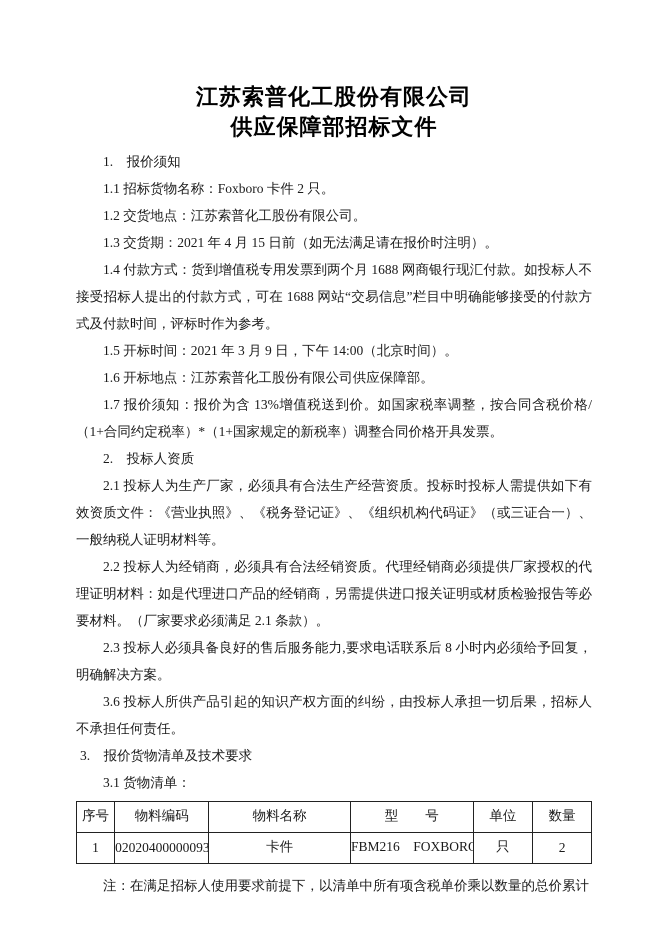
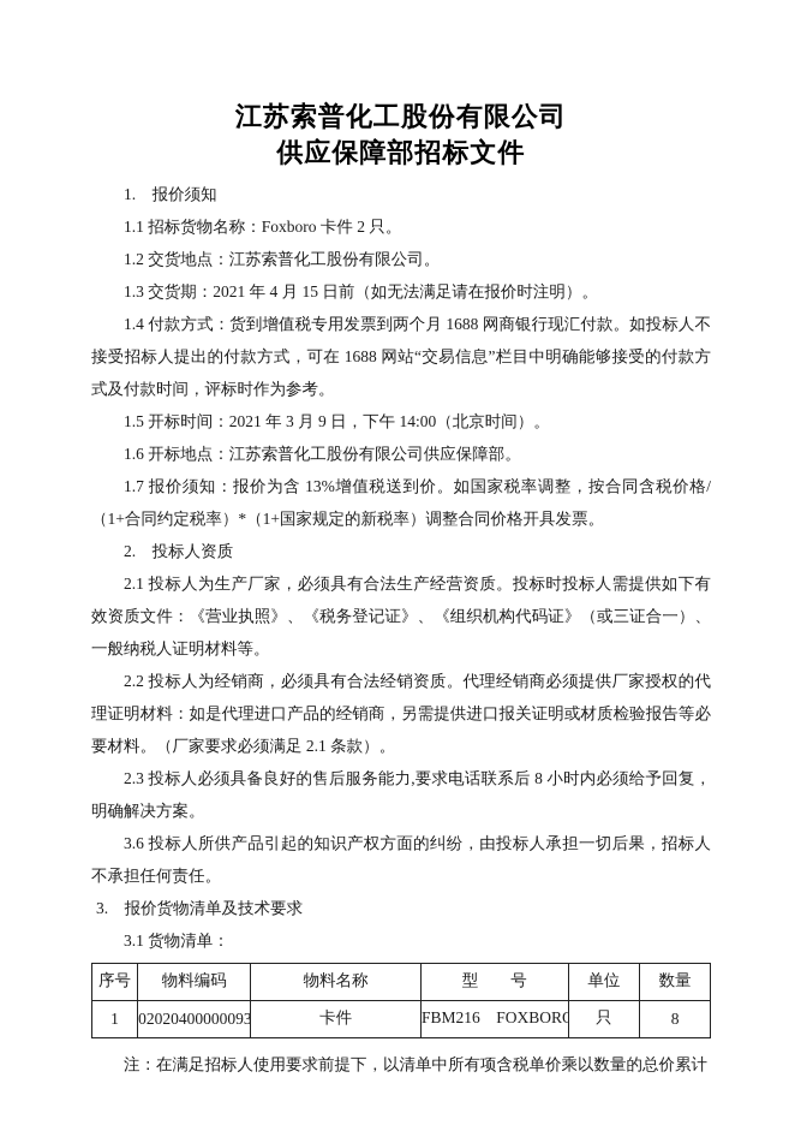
  江苏索普化工股份有限公司
  供应保障部招标文件
  1. 报价须知
  1.1 招标货物名称：Foxboro 卡件 2 只。
  1.2 交货地点：江苏索普化工股份有限公司。
  1.3 交货期：2021 年 4 月 15 日前（如无法满足请在报价时注明）。
  1.4 付款方式：货到增值税专用发票到两个月 1688 网商银行现汇付款。如投标人不接受招标人提出的付款方式，可在 1688 网站“交易信息”栏目中明确能够接受的付款方式及付款时间，评标时作为参考。
  1.5 开标时间：2021 年 3 月 9 日，下午 14:00（北京时间）。
  1.6 开标地点：江苏索普化工股份有限公司供应保障部。
  1.7 报价须知：报价为含 13%增值税送到价。如国家税率调整，按合同含税价格/（1+合同约定税率）*（1+国家规定的新税率）调整合同价格开具发票。
  2. 投标人资质
  2.1 投标人为生产厂家，必须具有合法生产经营资质。投标时投标人需提供如下有效资质文件：《营业执照》、《税务登记证》、《组织机构代码证》（或三证合一）、一般纳税人证明材料等。
  2.2 投标人为经销商，必须具有合法经销资质。代理经销商必须提供厂家授权的代理证明材料：如是代理进口产品的经销商，另需提供进口报关证明或材质检验报告等必要材料。（厂家要求必须满足 2.1 条款）。
  2.3 投标人必须具备良好的售后服务能力,要求电话联系后 8 小时内必须给予回复，明确解决方案。
  3.6 投标人所供产品引起的知识产权方面的纠纷，由投标人承担一切后果，招标人不承担任何责任。
  3. 报价货物清单及技术要求
  3.1 货物清单：
  序号	物料编码	物料名称	型 号	单位	数量
- 1	02020400000093	卡件	FBM216 FOXBORO	只	2
+ 1	02020400000093	卡件	FBM216 FOXBORO	只	8
  注：在满足招标人使用要求前提下，以清单中所有项含税单价乘以数量的总价累计
